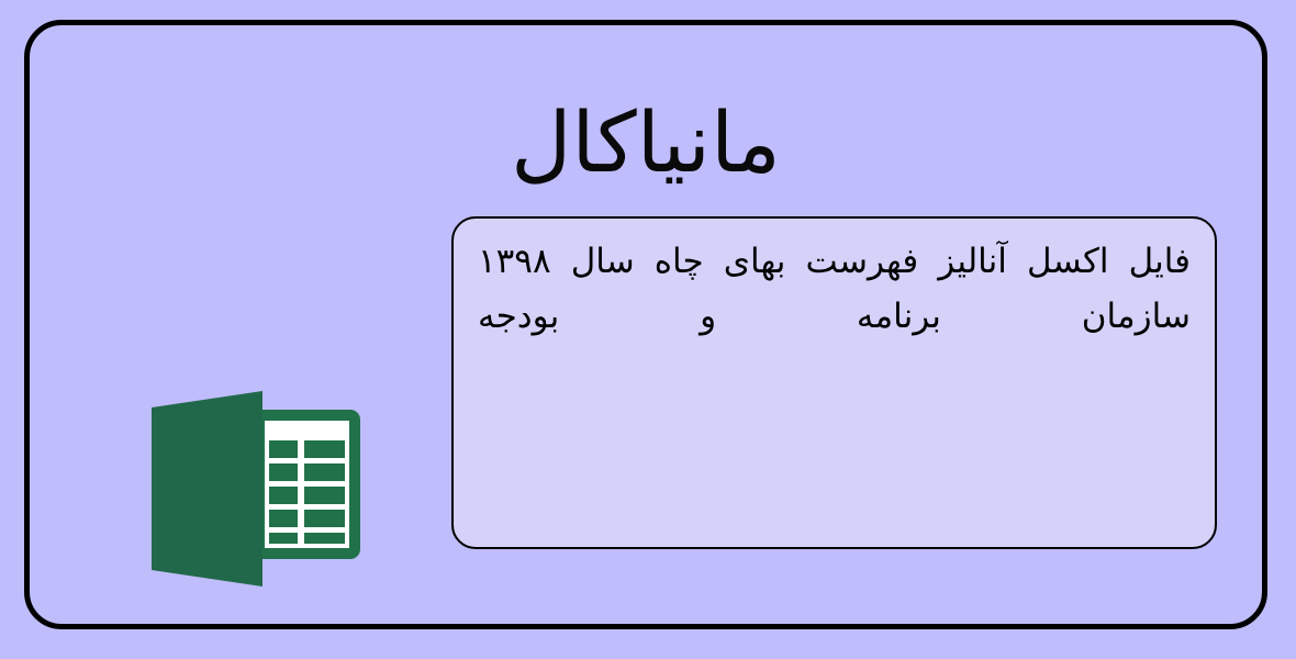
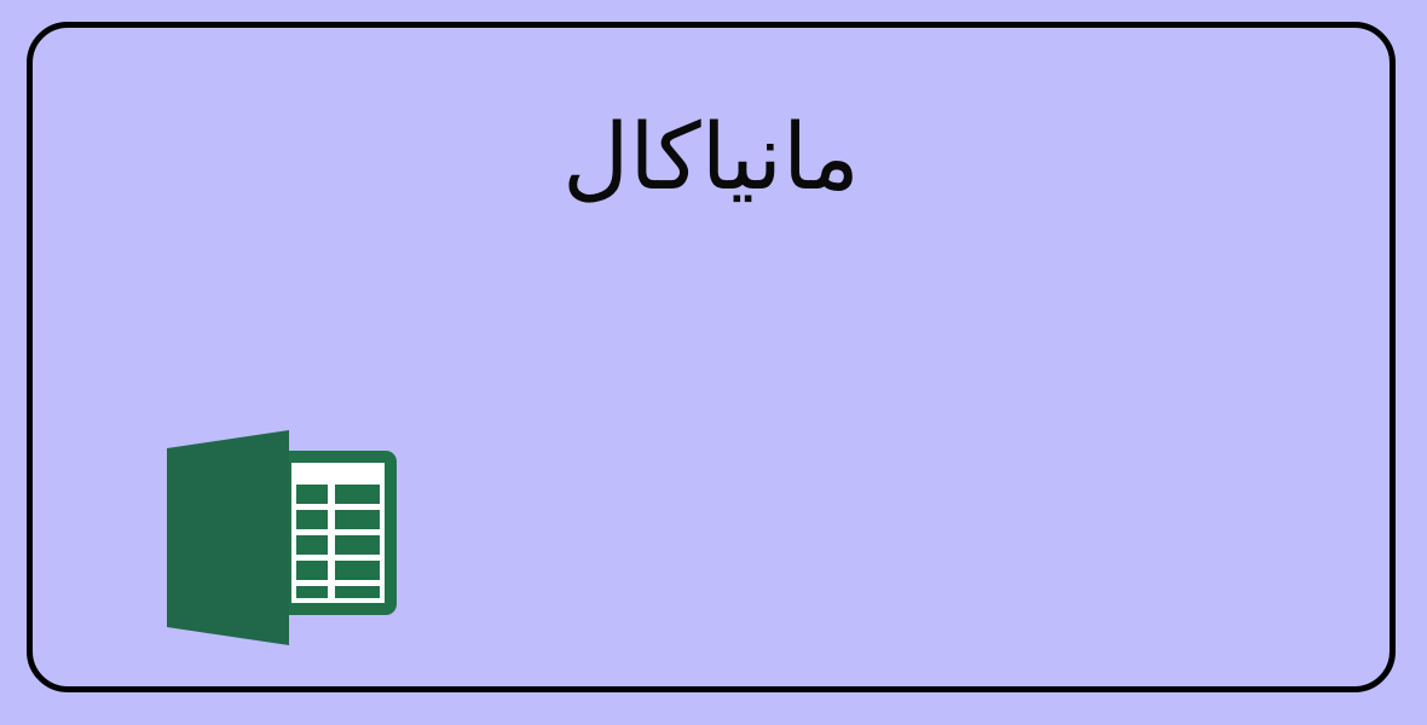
  مانیاکال
- فایل اکسل آنالیز فهرست بهای چاه سال ۱۳۹۸ سازمان برنامه و بودجه
